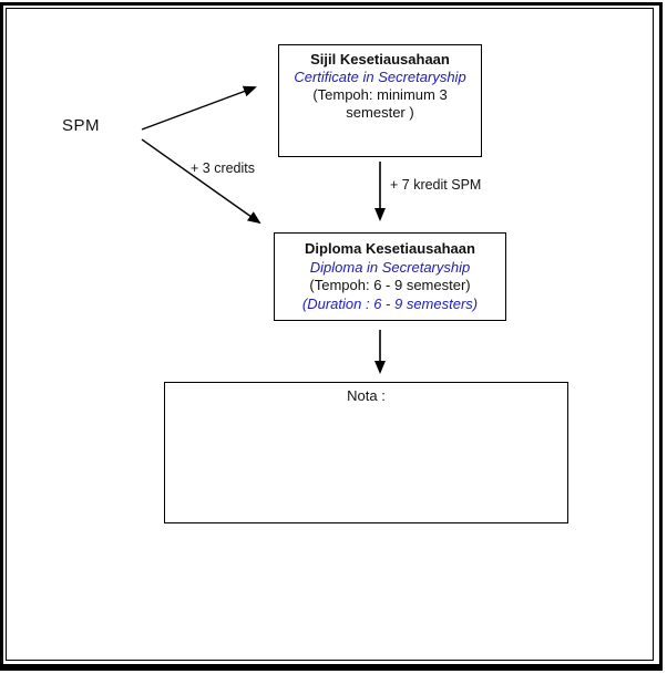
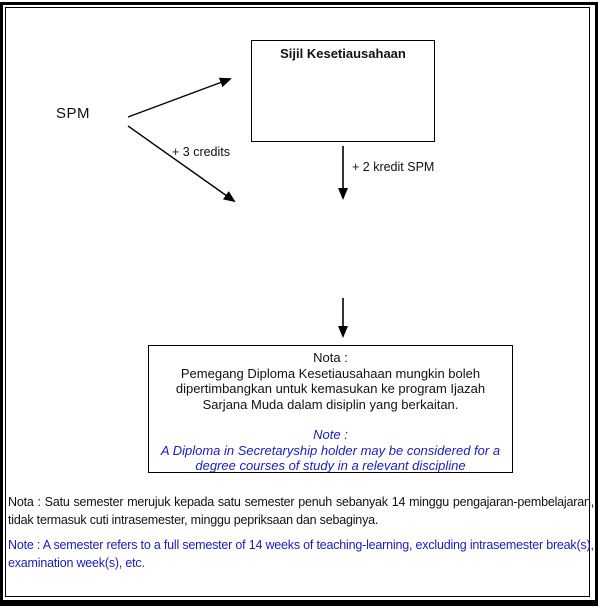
  SPM
  + 3 credits
- + 7 kredit SPM
+ + 2 kredit SPM
  Sijil Kesetiausahaan
- Certificate in Secretaryship
- (Tempoh: minimum 3 semester )
- Diploma Kesetiausahaan
- Diploma in Secretaryship
- (Tempoh: 6 - 9 semester)
- (Duration : 6 - 9 semesters)
  Nota :
+ Pemegang Diploma Kesetiausahaan mungkin boleh dipertimbangkan untuk kemasukan ke program Ijazah Sarjana Muda dalam disiplin yang berkaitan.
+ Note :
+ A Diploma in Secretaryship holder may be considered for a degree courses of study in a relevant discipline
+ Nota : Satu semester merujuk kepada satu semester penuh sebanyak 14 minggu pengajaran-pembelajaran, tidak termasuk cuti intrasemester, minggu pepriksaan dan sebaginya.
+ Note : A semester refers to a full semester of 14 weeks of teaching-learning, excluding intrasemester break(s), examination week(s), etc.
